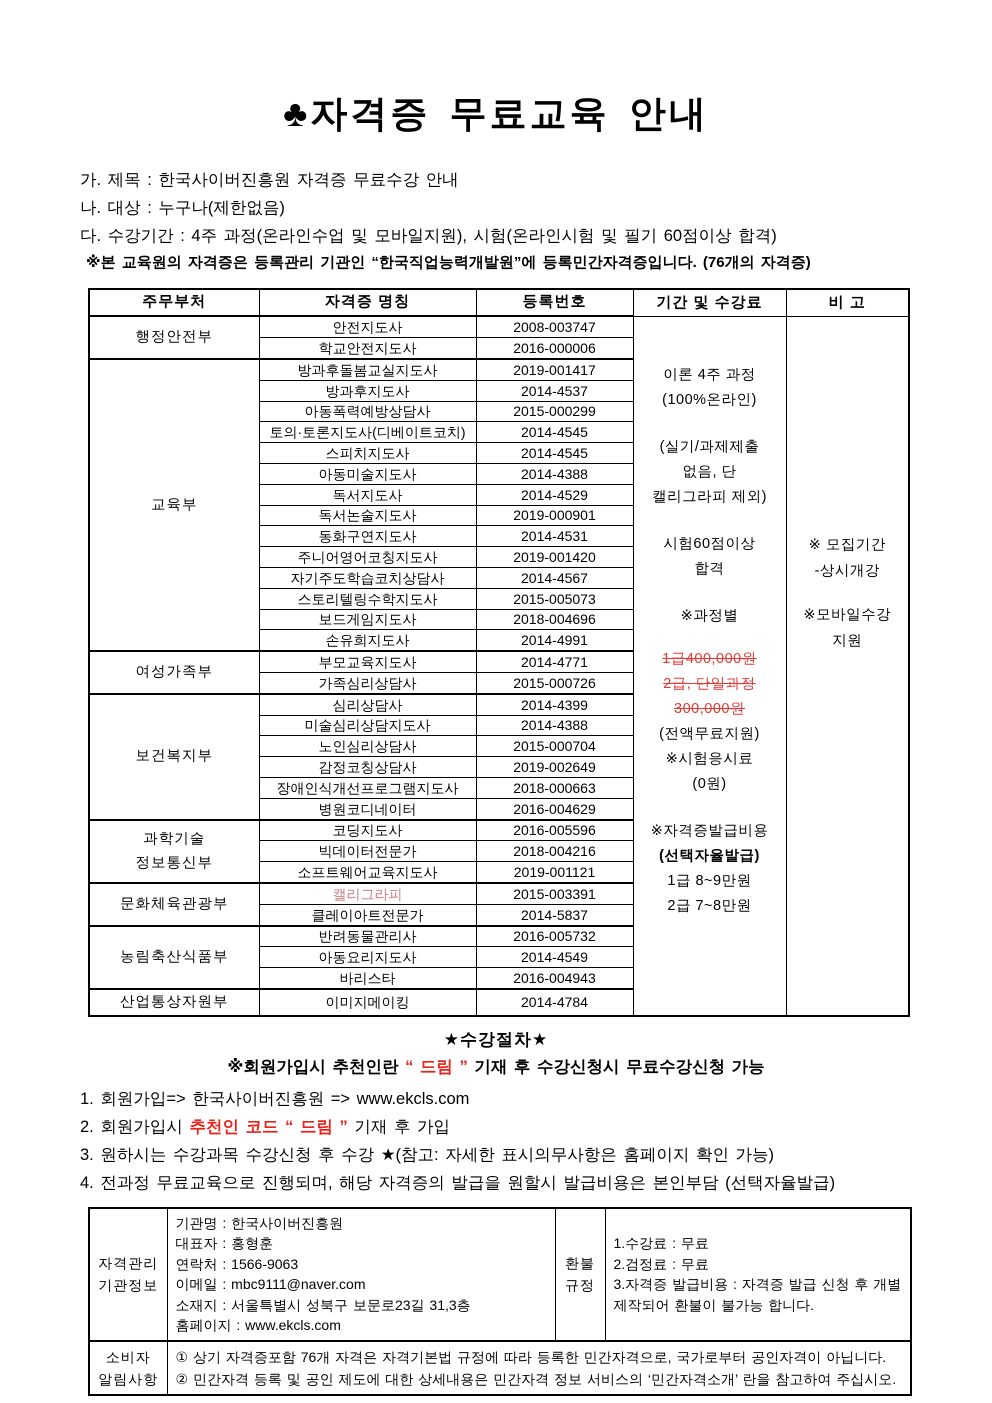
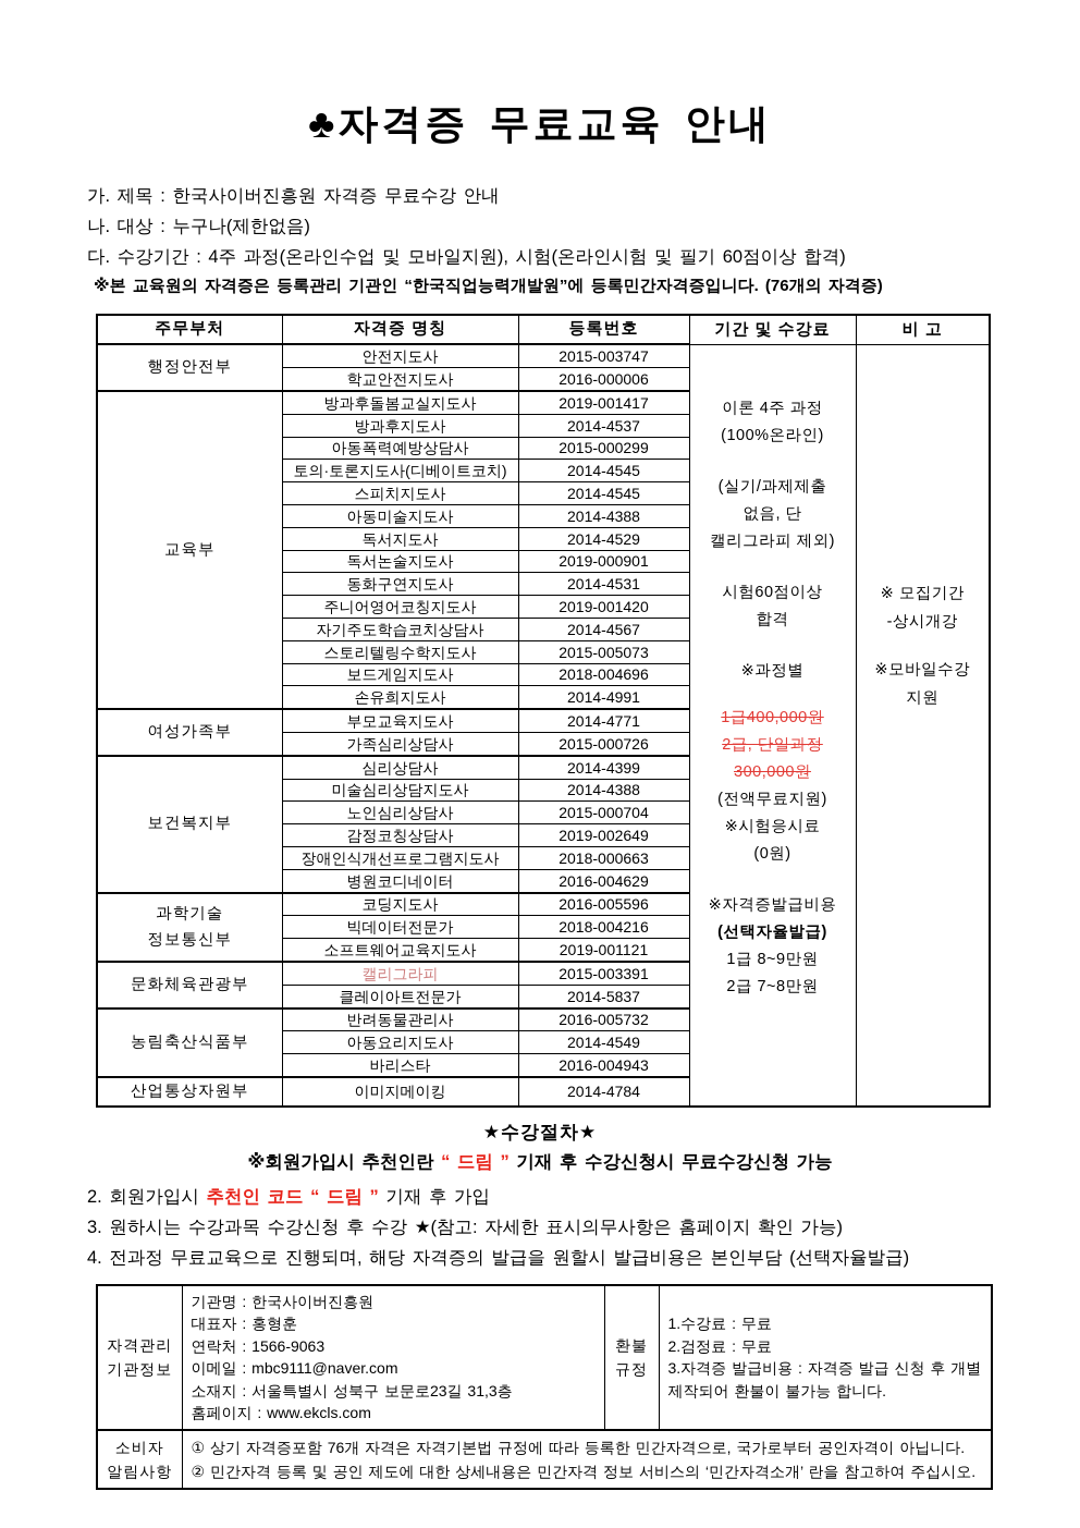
  ♣자격증 무료교육 안내
  가. 제목 : 한국사이버진흥원 자격증 무료수강 안내
  나. 대상 : 누구나(제한없음)
  다. 수강기간 : 4주 과정(온라인수업 및 모바일지원), 시험(온라인시험 및 필기 60점이상 합격)
  ※본 교육원의 자격증은 등록관리 기관인 “한국직업능력개발원”에 등록민간자격증입니다. (76개의 자격증)
  주무부처	자격증 명칭	등록번호	기간 및 수강료	비 고
- 행정안전부	안전지도사	2008-003747	이론 4주 과정(100%온라인)(실기/과제제출없음, 단캘리그라피 제외)시험60점이상합격※과정별1급400,000원2급, 단일과정300,000원(전액무료지원)※시험응시료(0원)※자격증발급비용(선택자율발급)1급 8~9만원2급 7~8만원	※ 모집기간-상시개강※모바일수강지원
+ 행정안전부	안전지도사	2015-003747	이론 4주 과정(100%온라인)(실기/과제제출없음, 단캘리그라피 제외)시험60점이상합격※과정별1급400,000원2급, 단일과정300,000원(전액무료지원)※시험응시료(0원)※자격증발급비용(선택자율발급)1급 8~9만원2급 7~8만원	※ 모집기간-상시개강※모바일수강지원
  학교안전지도사	2016-000006
  교육부	방과후돌봄교실지도사	2019-001417
  방과후지도사	2014-4537
  아동폭력예방상담사	2015-000299
  토의·토론지도사(디베이트코치)	2014-4545
  스피치지도사	2014-4545
  아동미술지도사	2014-4388
  독서지도사	2014-4529
  독서논술지도사	2019-000901
  동화구연지도사	2014-4531
  주니어영어코칭지도사	2019-001420
  자기주도학습코치상담사	2014-4567
  스토리텔링수학지도사	2015-005073
  보드게임지도사	2018-004696
  손유희지도사	2014-4991
  여성가족부	부모교육지도사	2014-4771
  가족심리상담사	2015-000726
  보건복지부	심리상담사	2014-4399
  미술심리상담지도사	2014-4388
  노인심리상담사	2015-000704
  감정코칭상담사	2019-002649
  장애인식개선프로그램지도사	2018-000663
  병원코디네이터	2016-004629
  과학기술 정보통신부	코딩지도사	2016-005596
  빅데이터전문가	2018-004216
  소프트웨어교육지도사	2019-001121
  문화체육관광부	캘리그라피	2015-003391
  클레이아트전문가	2014-5837
  농림축산식품부	반려동물관리사	2016-005732
  아동요리지도사	2014-4549
  바리스타	2016-004943
  산업통상자원부	이미지메이킹	2014-4784
  ★수강절차★
  ※회원가입시 추천인란 “ 드림 ” 기재 후 수강신청시 무료수강신청 가능
- 1. 회원가입=> 한국사이버진흥원 => www.ekcls.com
  2. 회원가입시 추천인 코드 “ 드림 ” 기재 후 가입
  3. 원하시는 수강과목 수강신청 후 수강 ★(참고: 자세한 표시의무사항은 홈페이지 확인 가능)
  4. 전과정 무료교육으로 진행되며, 해당 자격증의 발급을 원할시 발급비용은 본인부담 (선택자율발급)
  자격관리 기관정보	기관명 : 한국사이버진흥원대표자 : 홍형훈연락처 : 1566-9063이메일 : mbc9111@naver.com소재지 : 서울특별시 성북구 보문로23길 31,3층홈페이지 : www.ekcls.com	환불 규정	1.수강료 : 무료2.검정료 : 무료3.자격증 발급비용 : 자격증 발급 신청 후 개별 제작되어 환불이 불가능 합니다.
  소비자 알림사항	① 상기 자격증포함 76개 자격은 자격기본법 규정에 따라 등록한 민간자격으로, 국가로부터 공인자격이 아닙니다.② 민간자격 등록 및 공인 제도에 대한 상세내용은 민간자격 정보 서비스의 ‘민간자격소개’ 란을 참고하여 주십시오.
